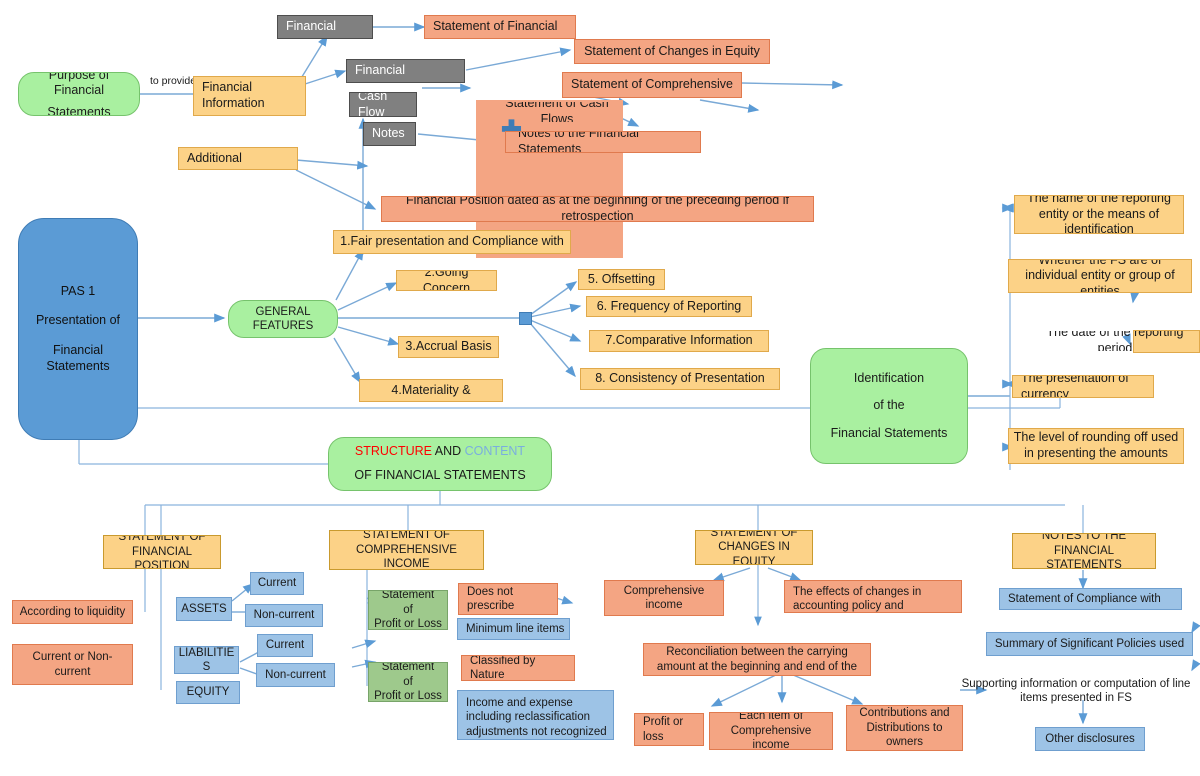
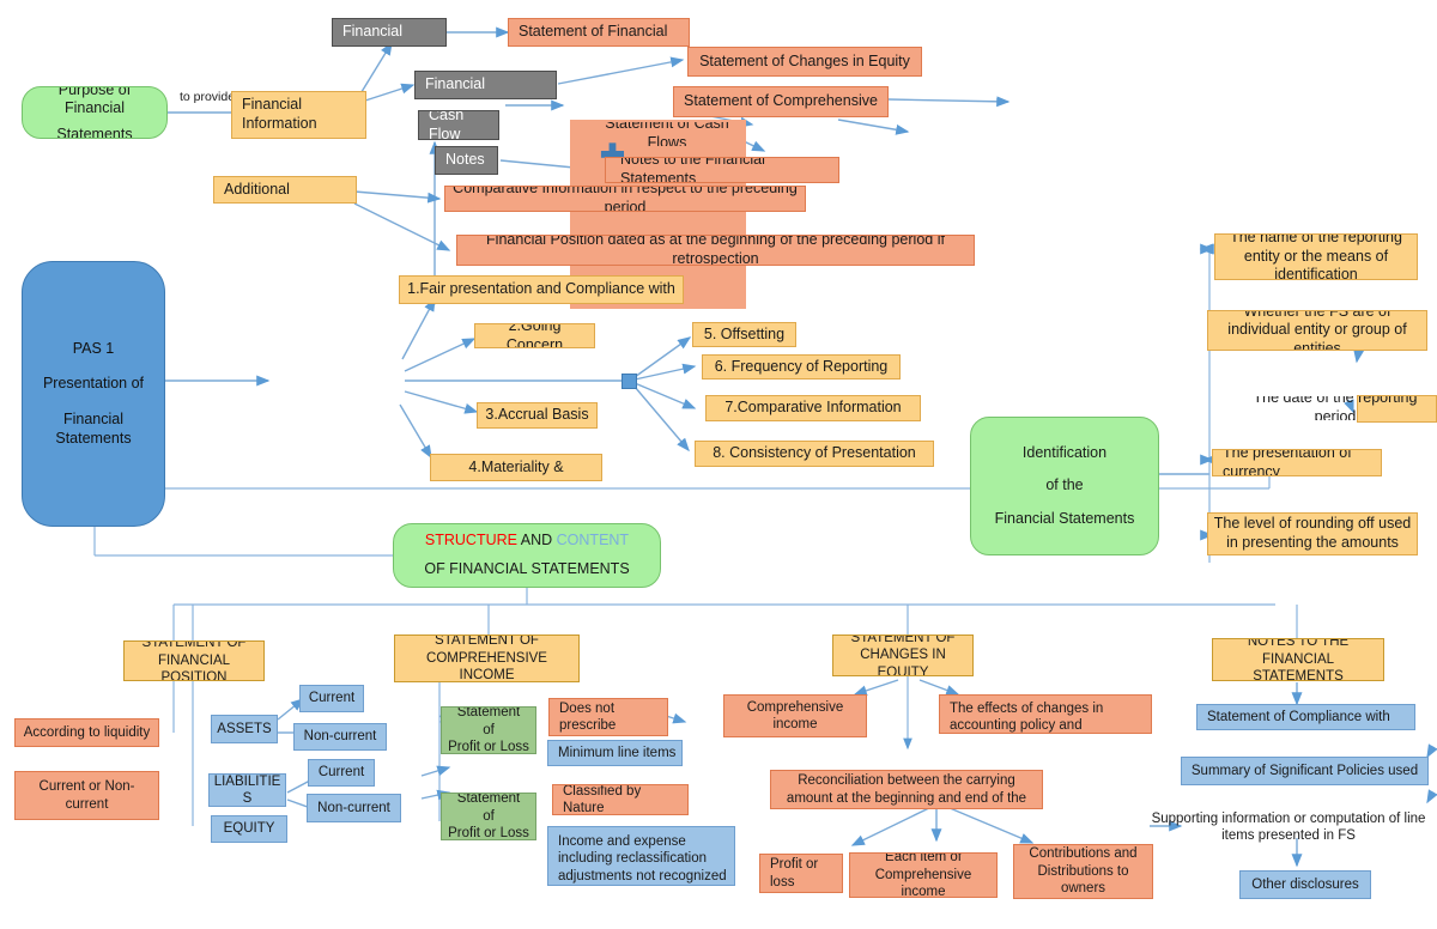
  Purpose of Financial
  Statements
  to provid
  Financial
  Information
  Additional
  Financial
  Financial
  Cash Flow
  Notes
  Statement of Financial
  Statement of Changes in Equity
  Statement of Comprehensive
  Statement of Cash Flows
  ✚
  Notes to the Financial Statements
+ Comparative Information in respect to the preceding period
  Financial Position dated as at the beginning of the preceding period if retrospection
  PAS 1
  Presentation of
  Financial Statements
- GENERAL FEATURES
  1.Fair presentation and Compliance with
  2.Going Concern
  3.Accrual Basis
  4.Materiality &
  5. Offsetting
  6. Frequency of Reporting
  7.Comparative Information
  8. Consistency of Presentation
  Identification
  of the
  Financial Statements
  The name of the reporting entity or the means of identification
  Whether the FS are of individual entity or group of entities
  The date of the reporting period
  The presentation of currency
  The level of rounding off used in presenting the amounts
  STRUCTURE AND CONTENT
  OF FINANCIAL STATEMENTS
  STATEMENT OF
  FINANCIAL
  POSITION
  According to liquidity
  Current or Non-current
  ASSETS
  LIABILITIE
  S
  EQUITY
  Current
  Non-current
  Current
  Non-current
  STATEMENT OF
  COMPREHENSIVE INCOME
  Statement
  of
  Profit or Loss
  Statement
  of
  Profit or Loss
  Does not
  prescribe
  Minimum line items
  Classified by
  Nature
  Income and expense including reclassification adjustments not recognized
  STATEMENT OF
  CHANGES IN EQUITY
  Comprehensive income
  The effects of changes in accounting policy and
  Reconciliation between the carrying amount at the beginning and end of the
  Profit or
  loss
  Each item of
  Comprehensive
  income
  Contributions and
  Distributions to
  owners
  NOTES TO THE
  FINANCIAL STATEMENTS
  Statement of Compliance with
  Summary of Significant Policies used
  Supporting information or computation of line items presented in FS
  Other disclosures
